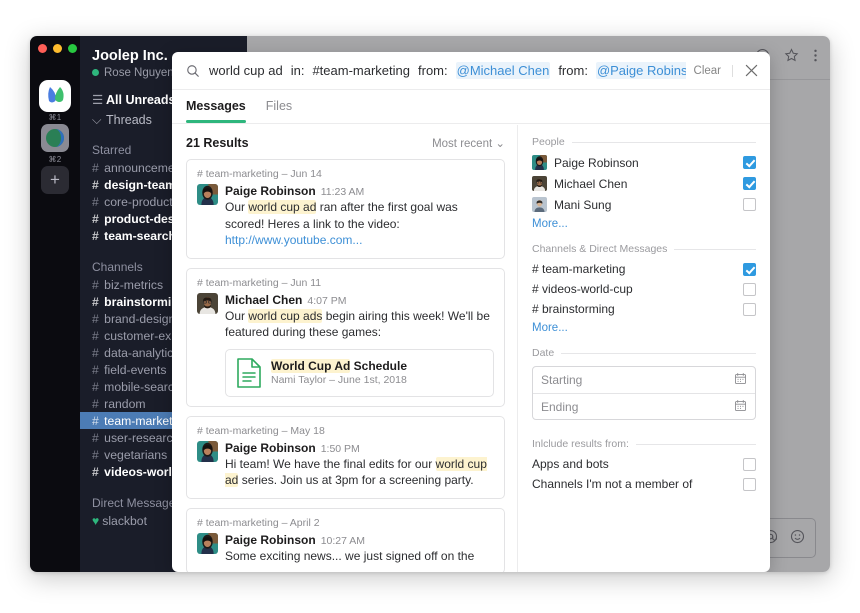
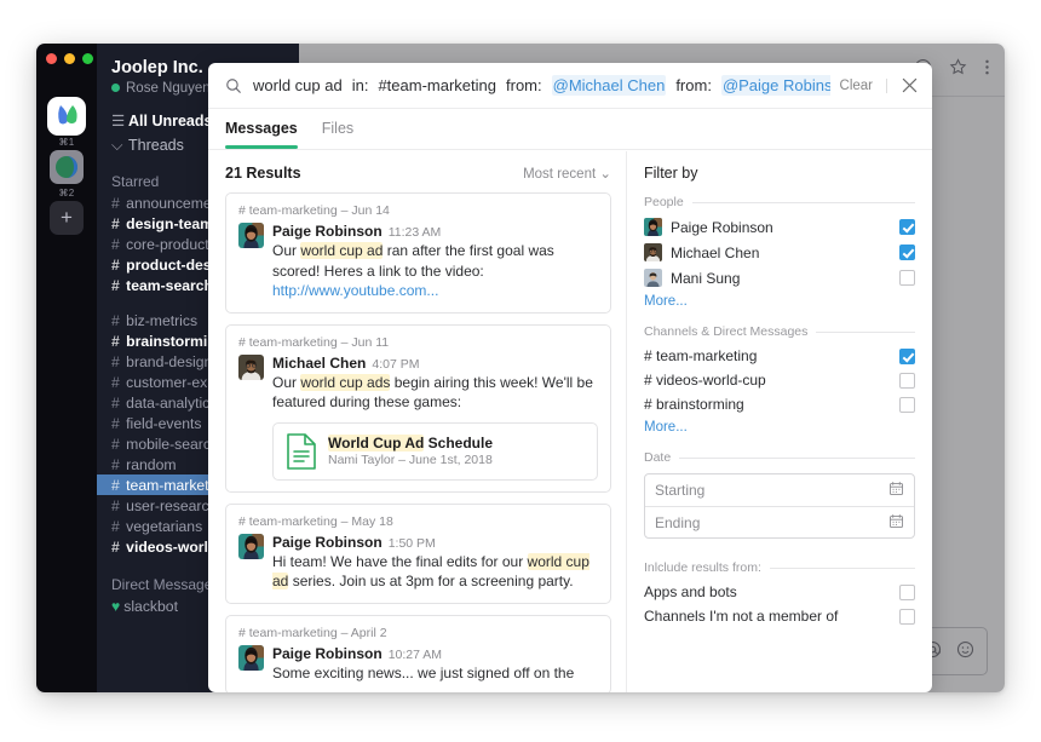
  ⌘1
  ⌘2
  +
  Joolep Inc.
  Rose Nguyen
  ☰ All Unread
  ⌵ Threads
  Starred
  # announcem
  # design-team
  # core-product
  # product-de
  # team-searc
- Channels
  # biz-metrics
  # brainstormi
  # brand-desig
  # data-analytic
  # field-events
  # mobile-searc
  # random
  # team-market
  # user-researc
  # vegetarians
  # videos-worl
  Direct Messag
  ♥ slackbot
  world cup ad
  in:
  #team-marketing
  from:
  @Michael Chen
  from:
  @Paige Robins
  Clear
  Messages
  Files
  21 Results
  Most recent ⌄
  # team-marketing – Jun 14
  Paige Robinson 11:23 AM
  Our world cup ad ran after the first goal was scored! Heres a link to the video: http://www.youtube.com...
  # team-marketing – Jun 11
  Michael Chen 4:07 PM
  Our world cup ads begin airing this week! We'll be featured during these games:
  World Cup Ad Schedule
  Nami Taylor – June 1st, 2018
  # team-marketing – May 18
  Paige Robinson 1:50 PM
  Hi team! We have the final edits for our world cup ad series. Join us at 3pm for a screening party.
  # team-marketing – April 2
  Paige Robinson 10:27 AM
  Some exciting news... we just signed off on the
+ Filter by
  People
  Paige Robinson
  Michael Chen
  Mani Sung
  More...
  Channels & Direct Messages
  # team-marketing
  # videos-world-cup
  # brainstorming
  More...
  Date
  Starting
  Ending
  Inlclude results from:
  Apps and bots
  Channels I'm not a member of
